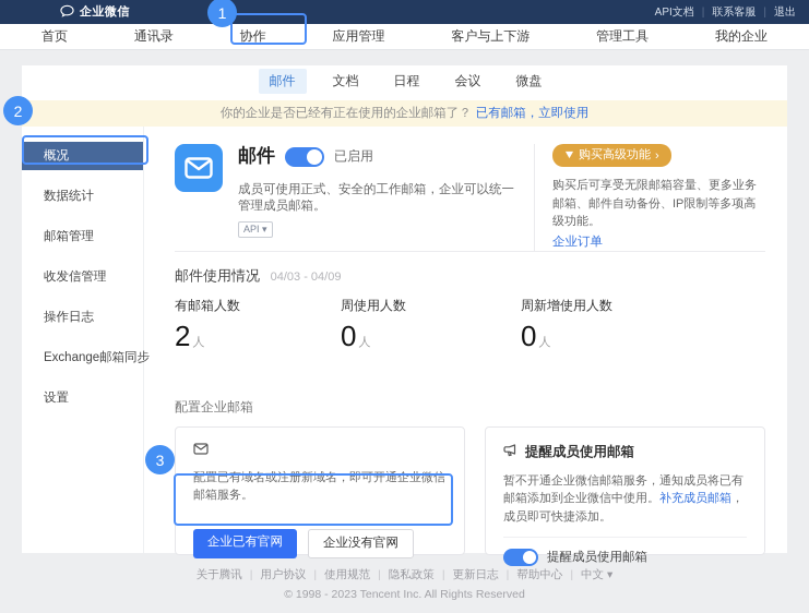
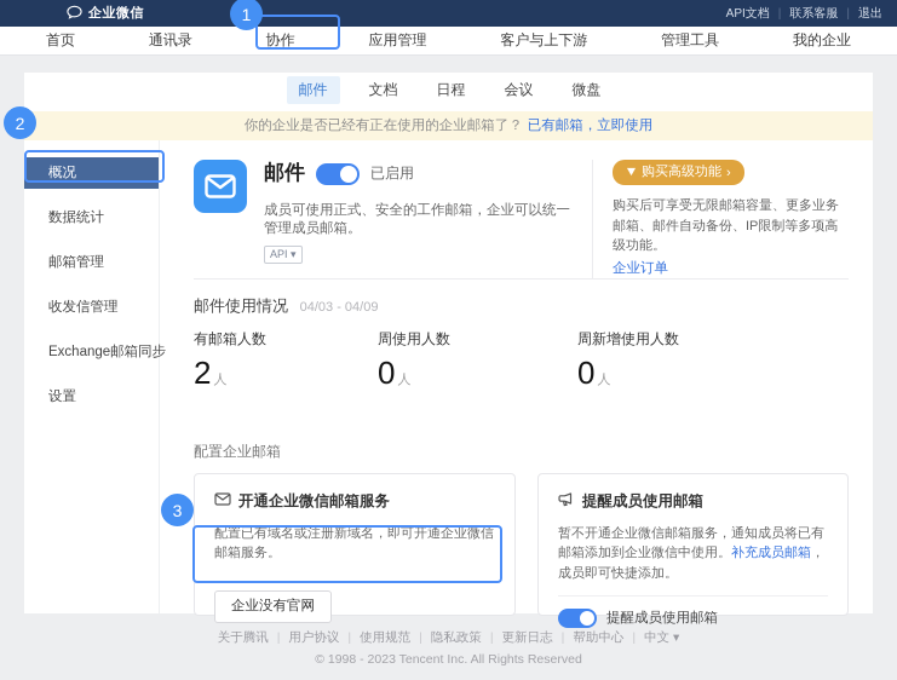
  企业微信
  API文档
  联系客服
  退出
  首页
  通讯录
  协作
  应用管理
  客户与上下游
  管理工具
  我的企业
  邮件
  文档
  日程
  会议
  微盘
  你的企业是否已经有正在使用的企业邮箱了？
  已有邮箱，立即使用
  概况
  数据统计
  邮箱管理
  收发信管理
- 操作日志
  Exchange邮箱同步
  设置
  邮件
  已启用
  成员可使用正式、安全的工作邮箱，企业可以统一管理成员邮箱。
  API ▾
  购买高级功能
  ›
  购买后可享受无限邮箱容量、更多业务邮箱、邮件自动备份、IP限制等多项高级功能。
  企业订单
  邮件使用情况 04/03 - 04/09
  有邮箱人数
  2 人
  周使用人数
  0 人
  周新增使用人数
  0 人
  配置企业邮箱
+ 开通企业微信邮箱服务
  配置已有域名或注册新域名，即可开通企业微信邮箱服务。
- 企业已有官网
  企业没有官网
  提醒成员使用邮箱
  暂不开通企业微信邮箱服务，通知成员将已有邮箱添加到企业微信中使用。补充成员邮箱，成员即可快捷添加。
  提醒成员使用邮箱
  关于腾讯
  用户协议
  使用规范
  隐私政策
  更新日志
  帮助中心
  中文 ▾
  © 1998 - 2023 Tencent Inc. All Rights Reserved
  1
  2
  3
